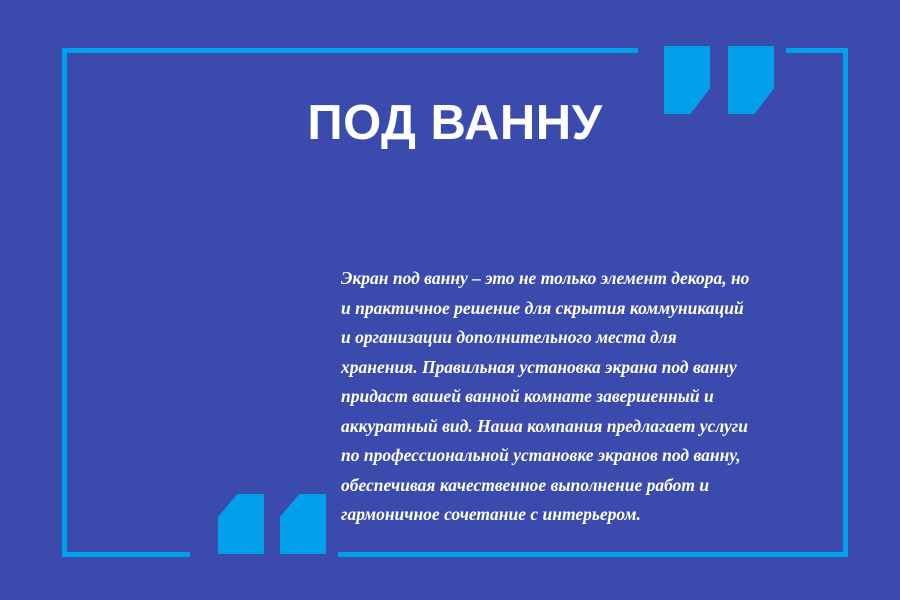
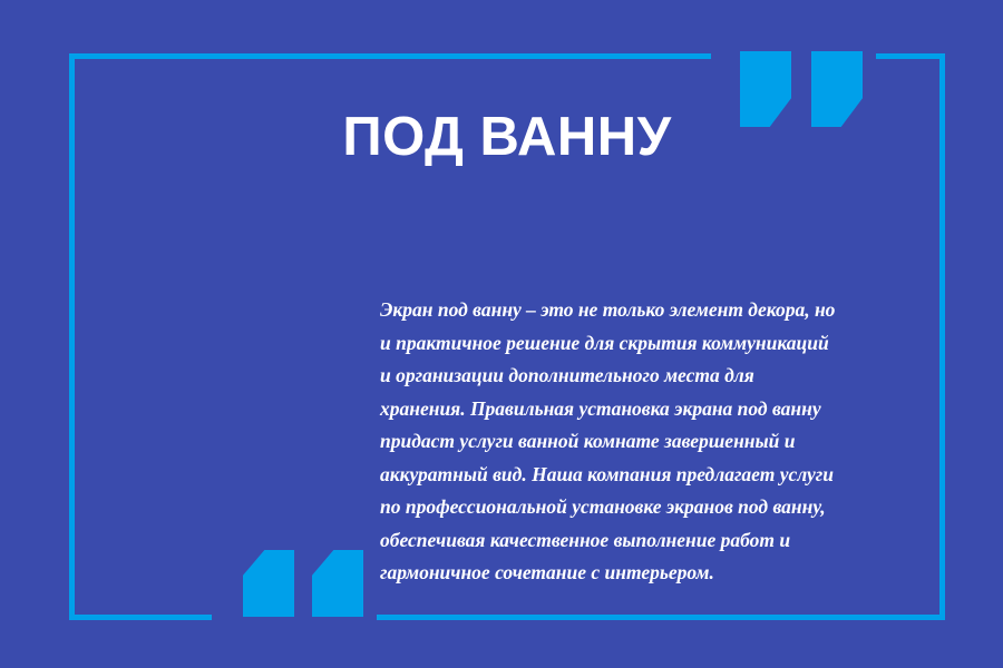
  ПОД ВАННУ
- Экран под ванну – это не только элемент декора, но и практичное решение для скрытия коммуникаций и организации дополнительного места для хранения. Правильная установка экрана под ванну придаст вашей ванной комнате завершенный и аккуратный вид. Наша компания предлагает услуги по профессиональной установке экранов под ванну, обеспечивая качественное выполнение работ и гармоничное сочетание с интерьером.
+ Экран под ванну – это не только элемент декора, но и практичное решение для скрытия коммуникаций и организации дополнительного места для хранения. Правильная установка экрана под ванну придаст услуги ванной комнате завершенный и аккуратный вид. Наша компания предлагает услуги по профессиональной установке экранов под ванну, обеспечивая качественное выполнение работ и гармоничное сочетание с интерьером.
